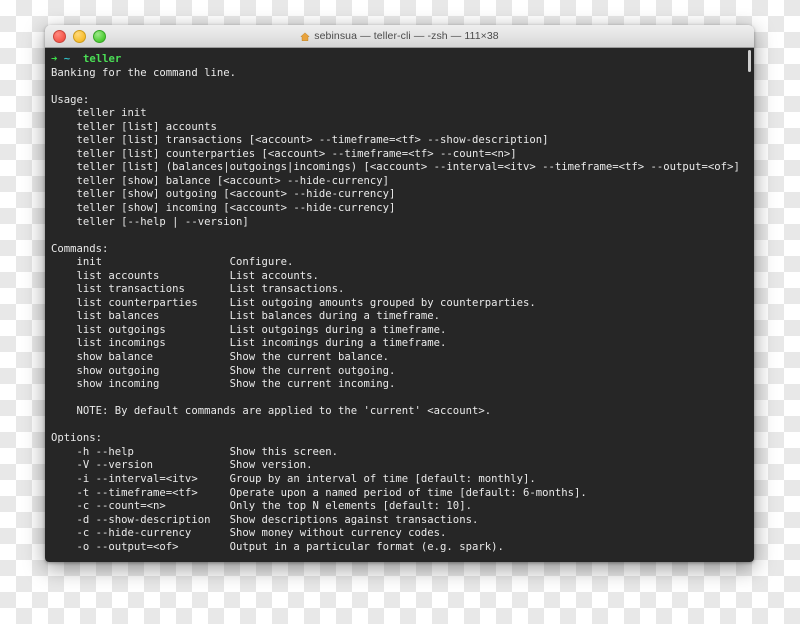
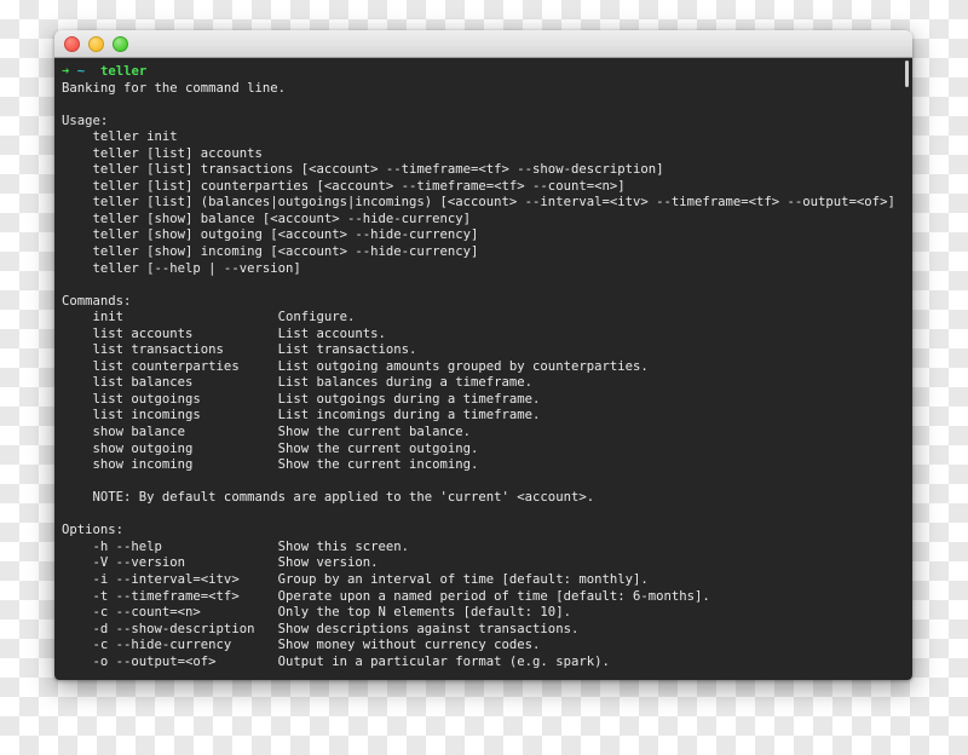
- sebinsua — teller-cli — -zsh — 111×38
  ➜ ~ teller
  Banking for the command line.
  Usage:
  teller init
  teller [list] accounts
  teller [list] transactions [<account> --timeframe=<tf> --show-description]
  teller [list] counterparties [<account> --timeframe=<tf> --count=<n>]
  teller [list] (balances|outgoings|incomings) [<account> --interval=<itv> --timeframe=<tf> --output=<of>]
  teller [show] balance [<account> --hide-currency]
  teller [show] outgoing [<account> --hide-currency]
  teller [show] incoming [<account> --hide-currency]
  teller [--help | --version]
  Commands:
  init Configure.
  list accounts List accounts.
  list transactions List transactions.
  list counterparties List outgoing amounts grouped by counterparties.
  list balances List balances during a timeframe.
  list outgoings List outgoings during a timeframe.
  list incomings List incomings during a timeframe.
  show balance Show the current balance.
  show outgoing Show the current outgoing.
  show incoming Show the current incoming.
  NOTE: By default commands are applied to the 'current' <account>.
  Options:
  -h --help Show this screen.
  -V --version Show version.
  -i --interval=<itv> Group by an interval of time [default: monthly].
  -t --timeframe=<tf> Operate upon a named period of time [default: 6-months].
  -c --count=<n> Only the top N elements [default: 10].
  -d --show-description Show descriptions against transactions.
  -c --hide-currency Show money without currency codes.
  -o --output=<of> Output in a particular format (e.g. spark).
